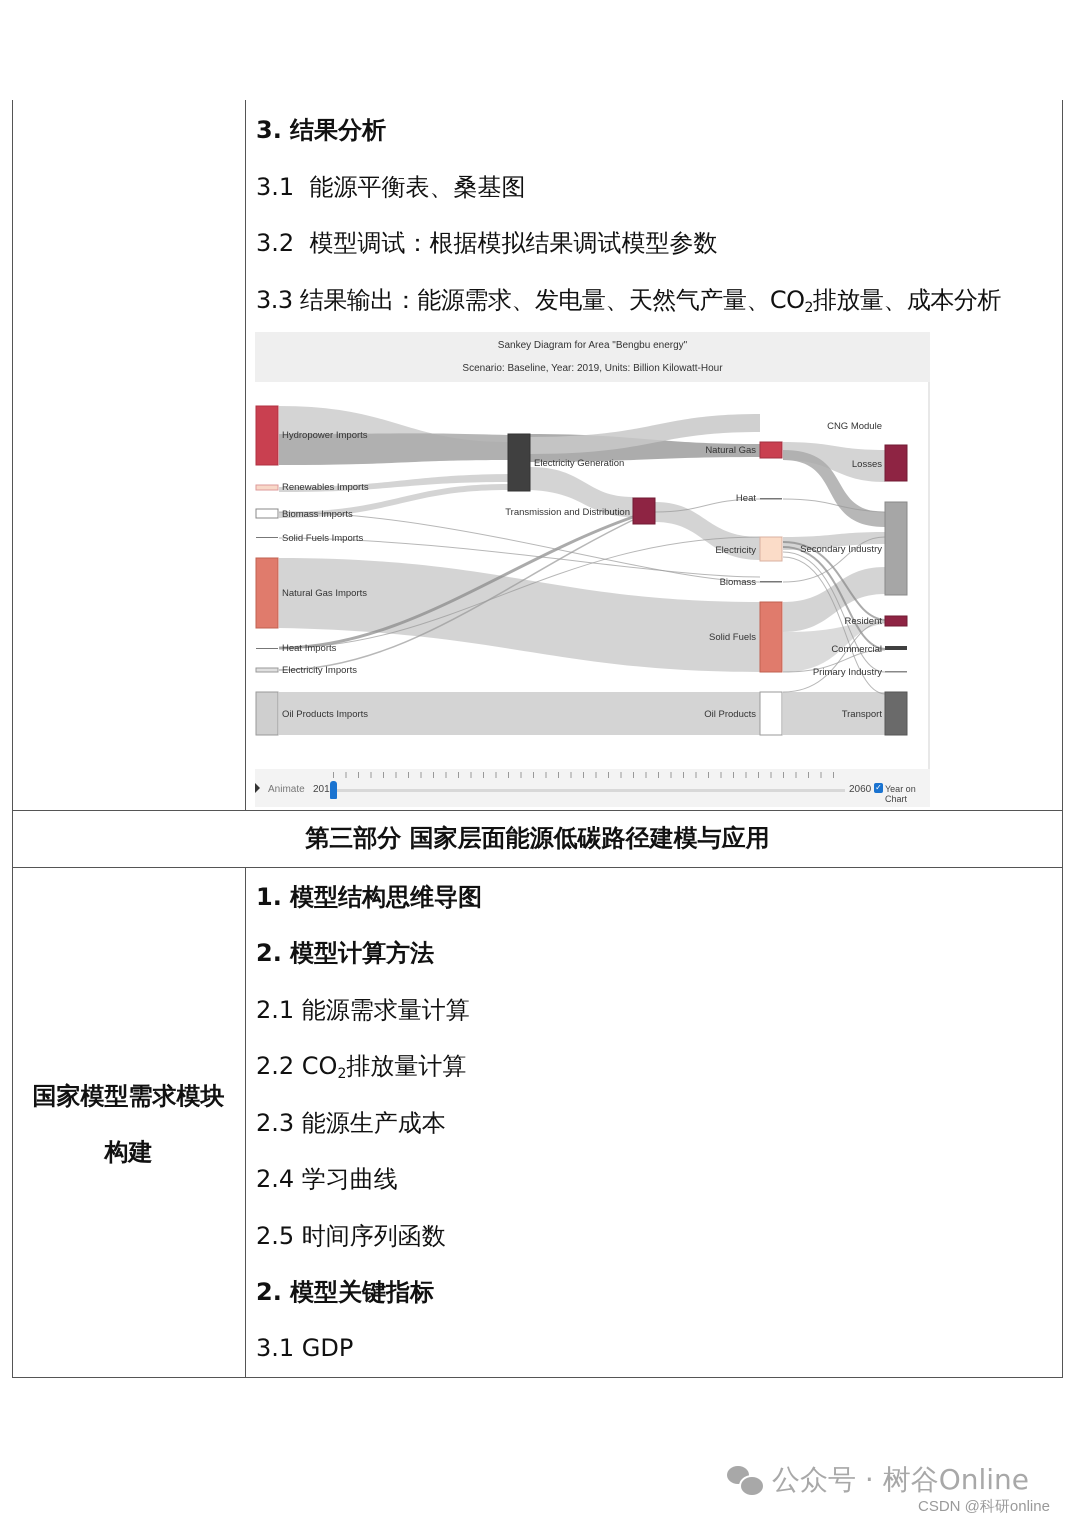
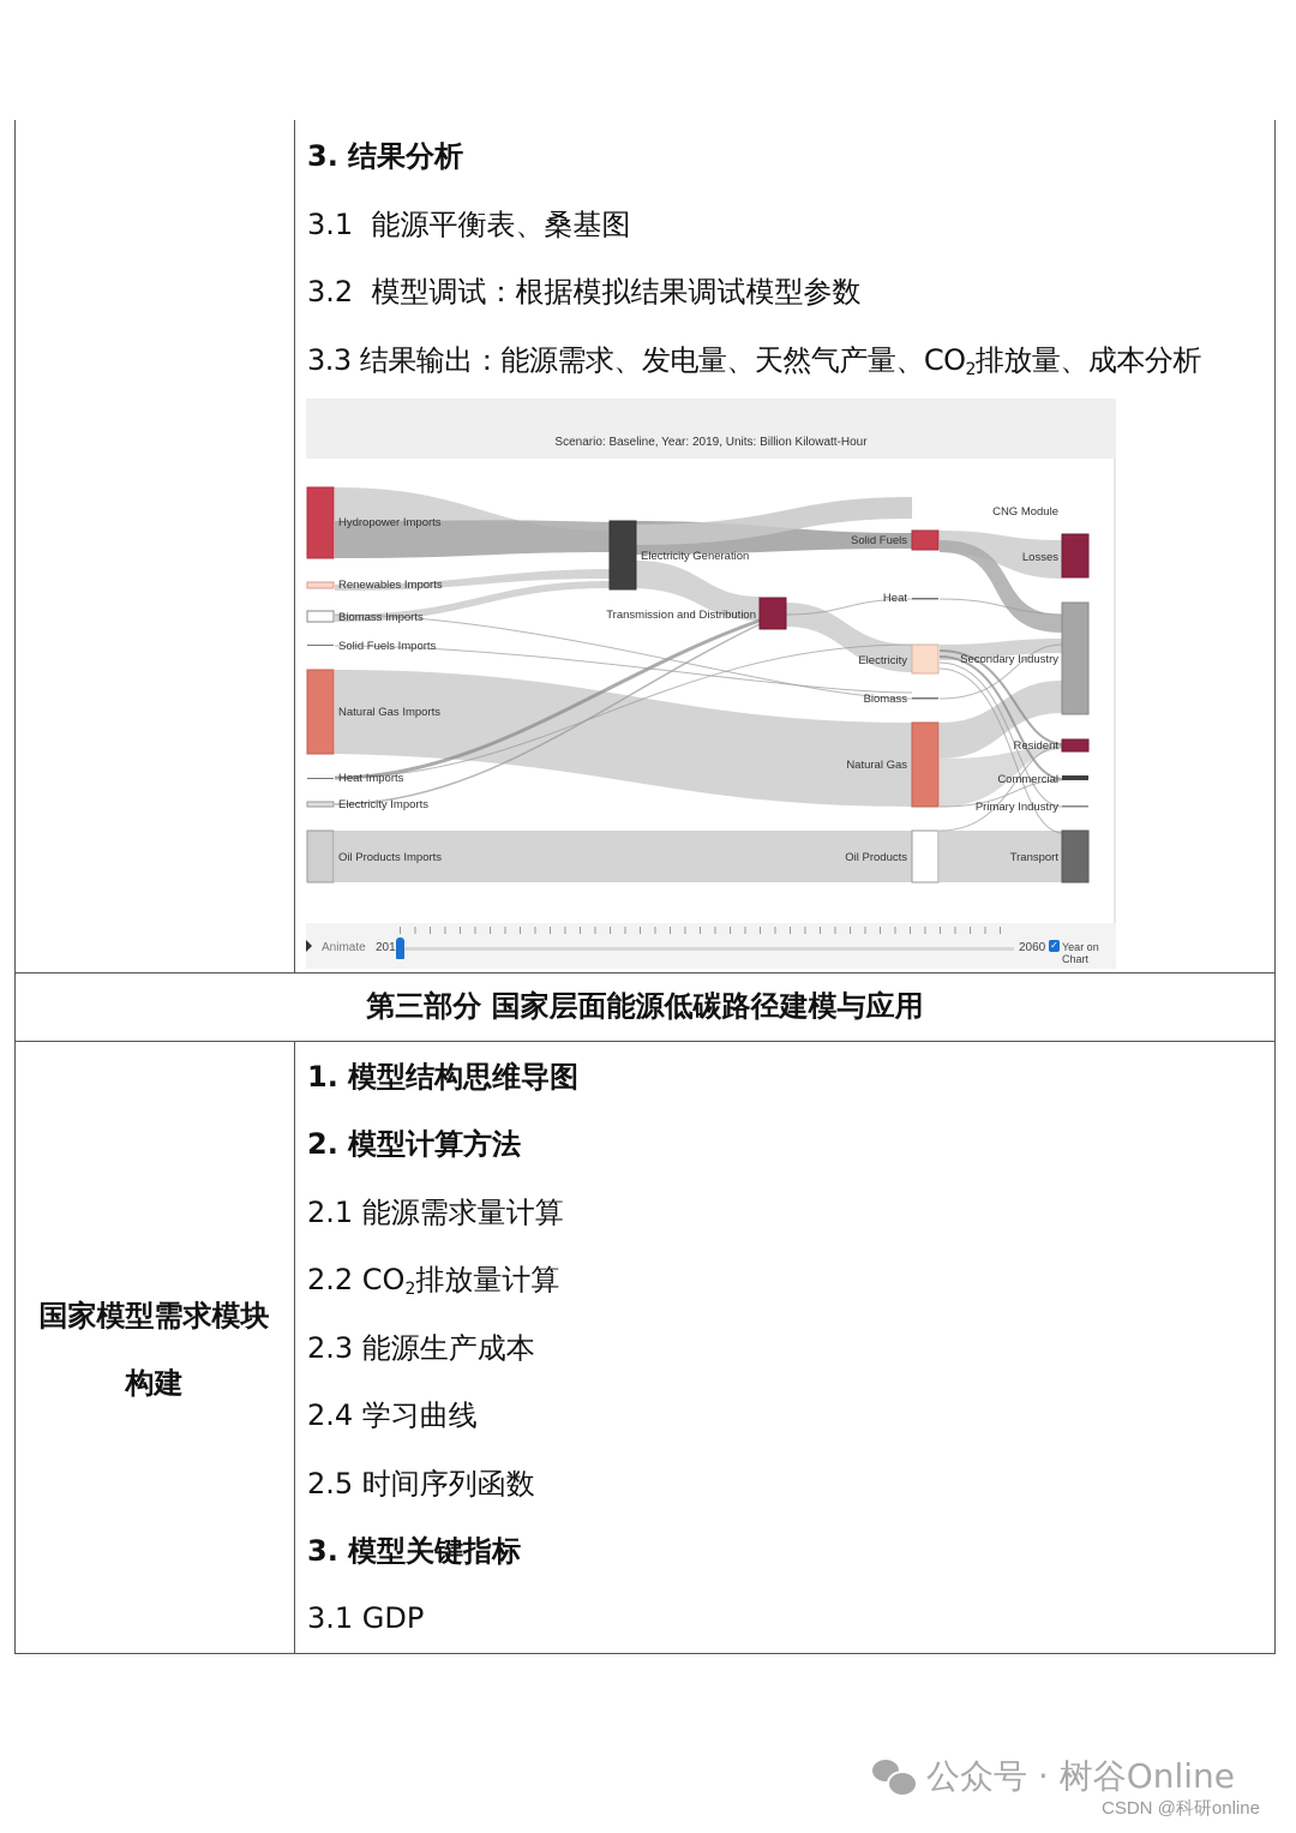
  3. 结果分析
  3.1 能源平衡表、桑基图
  3.2 模型调试：根据模拟结果调试模型参数
  3.3 结果输出：能源需求、发电量、天然气产量、CO2排放量、成本分析
- Sankey Diagram for Area "Bengbu energy"
  Scenario: Baseline, Year: 2019, Units: Billion Kilowatt-Hour
  Hydropower Imports
  Renewables Imports
  Biomass Imports
  Solid Fuels Imports
  Natural Gas Imports
  Heat Imports
  Electricity Imports
  Oil Products Imports
  Electricity Generation
  Transmission and Distribution
- Natural Gas
+ Solid Fuels
  Heat
  Electricity
  Biomass
- Solid Fuels
+ Natural Gas
  Oil Products
  CNG Module
  Losses
  Secondary Industry
  Resident
  Commercial
  Primary Industry
  Transport
  Animate
  201
  2060
  ✓
  Year on Chart
  第三部分 国家层面能源低碳路径建模与应用
  国家模型需求模块
  构建
  1. 模型结构思维导图
  2. 模型计算方法
  2.1 能源需求量计算
  2.2 CO2排放量计算
  2.3 能源生产成本
  2.4 学习曲线
  2.5 时间序列函数
- 2. 模型关键指标
+ 3. 模型关键指标
  3.1 GDP
  公众号 · 树谷Online
  CSDN @科研online
